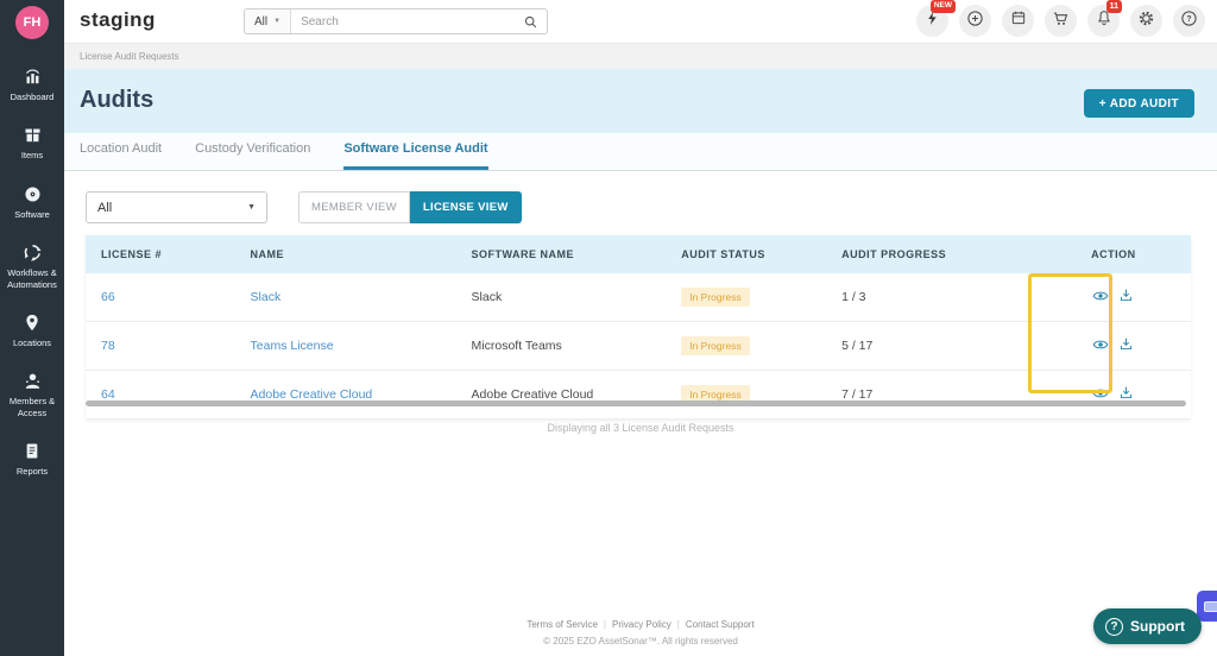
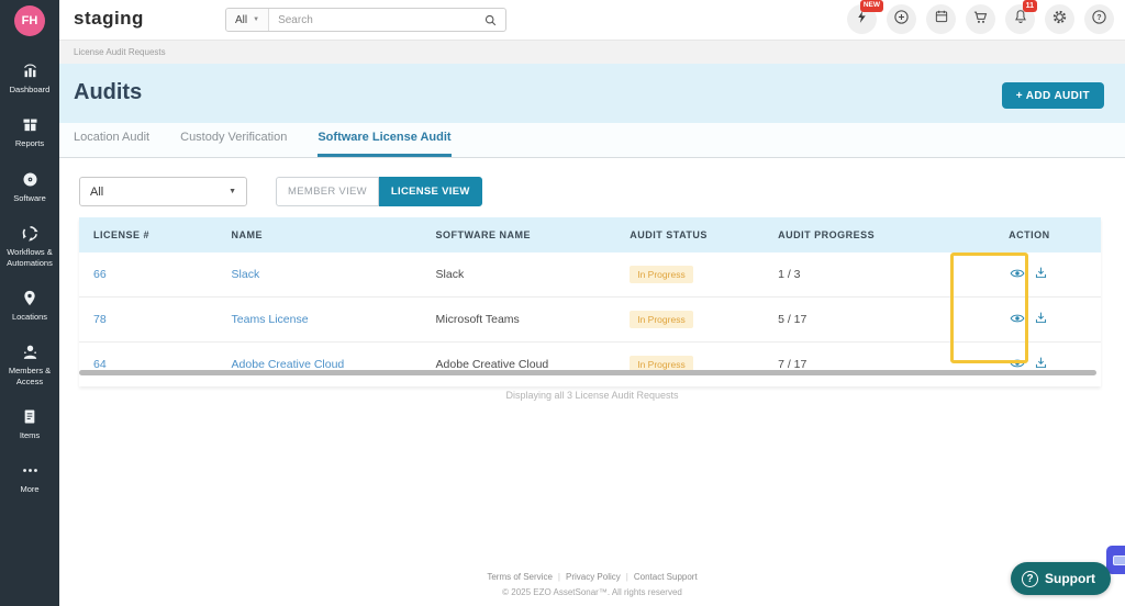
  FH
  Dashboard
- Items
+ Reports
  Software
  Workflows & Automations
  Locations
  Members & Access
- Reports
+ Items
+ More
  staging
  All
  Search
  License Audit Requests
  Audits
  + ADD AUDIT
  Location Audit
  Custody Verification
  Software License Audit
  All
  MEMBER VIEW
  LICENSE VIEW
  LICENSE #	NAME	SOFTWARE NAME	AUDIT STATUS	AUDIT PROGRESS	ACTION
  66	Slack	Slack	In Progress	1 / 3
  78	Teams License	Microsoft Teams	In Progress	5 / 17
  64	Adobe Creative Cloud	Adobe Creative Cloud	In Progress	7 / 17
  Displaying all 3 License Audit Requests
  Terms of Service Privacy Policy | Contact Support
  © 2025 EZO AssetSonar™. All rights reserved
  ?
  Support
